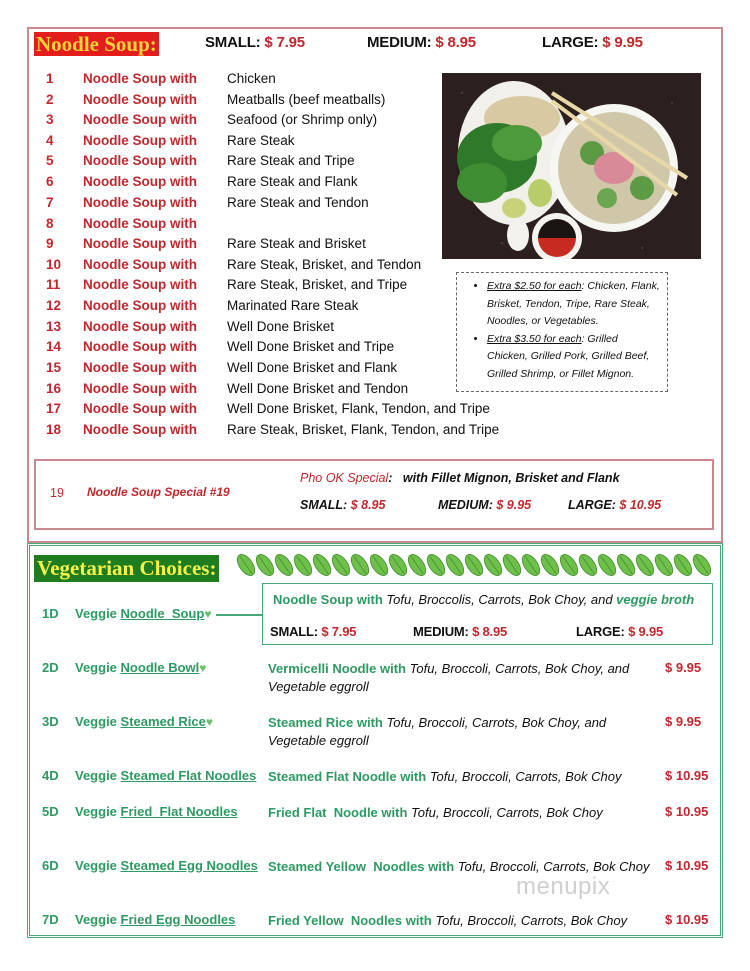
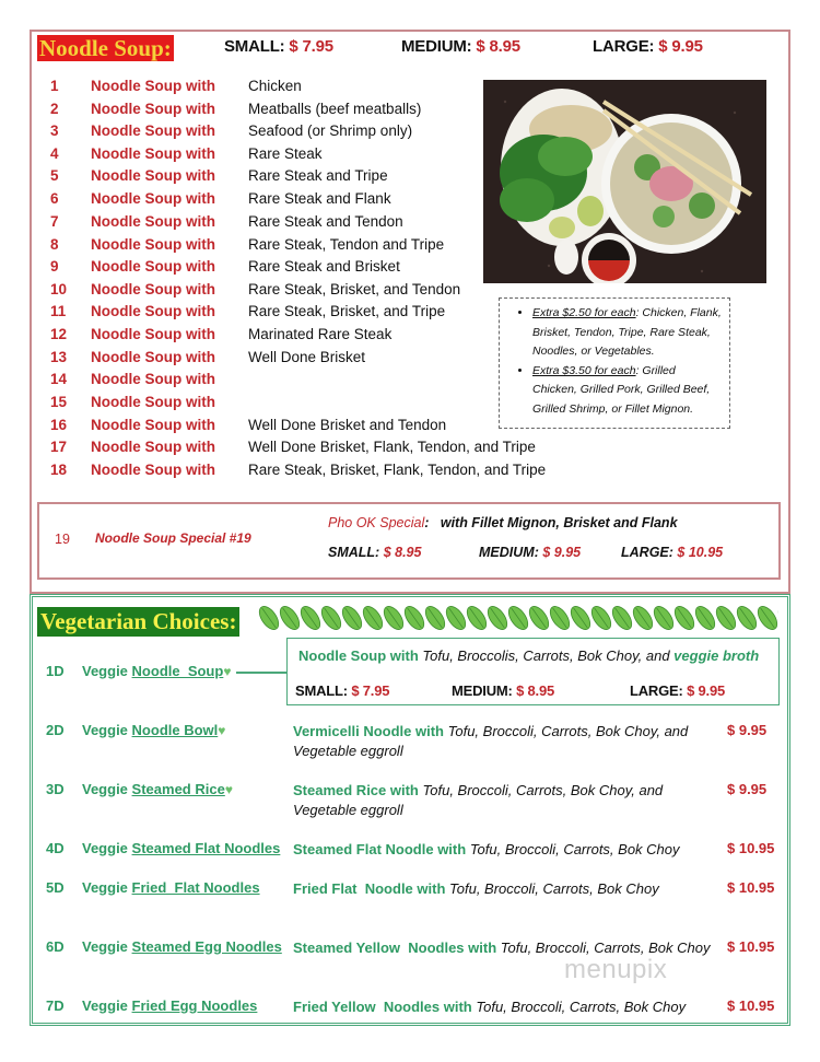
  Noodle Soup:
  SMALL: $ 7.95
  MEDIUM: $ 8.95
  LARGE: $ 9.95
  1
  Noodle Soup with
  Chicken
  2
  Noodle Soup with
  Meatballs (beef meatballs)
  3
  Noodle Soup with
  Seafood (or Shrimp only)
  4
  Noodle Soup with
  Rare Steak
  5
  Noodle Soup with
  Rare Steak and Tripe
  6
  Noodle Soup with
  Rare Steak and Flank
  7
  Noodle Soup with
  Rare Steak and Tendon
  8
  Noodle Soup with
+ Rare Steak, Tendon and Tripe
  9
  Noodle Soup with
  Rare Steak and Brisket
  10
  Noodle Soup with
  Rare Steak, Brisket, and Tendon
  11
  Noodle Soup with
  Rare Steak, Brisket, and Tripe
  12
  Noodle Soup with
  Marinated Rare Steak
  13
  Noodle Soup with
  Well Done Brisket
  14
  Noodle Soup with
- Well Done Brisket and Tripe
  15
  Noodle Soup with
- Well Done Brisket and Flank
  16
  Noodle Soup with
  Well Done Brisket and Tendon
  17
  Noodle Soup with
  Well Done Brisket, Flank, Tendon, and Tripe
  18
  Noodle Soup with
  Rare Steak, Brisket, Flank, Tendon, and Tripe
  Extra $2.50 for each: Chicken, Flank, Brisket, Tendon, Tripe, Rare Steak, Noodles, or Vegetables.
  Extra $3.50 for each: Grilled Chicken, Grilled Pork, Grilled Beef, Grilled Shrimp, or Fillet Mignon.
  19
  Noodle Soup Special #19
  Pho OK Special: with Fillet Mignon, Brisket and Flank
  SMALL: $ 8.95
  MEDIUM: $ 9.95
  LARGE: $ 10.95
  Vegetarian Choices:
  Noodle Soup with Tofu, Broccolis, Carrots, Bok Choy, and veggie broth
  SMALL: $ 7.95
  MEDIUM: $ 8.95
  LARGE: $ 9.95
  1D
  Veggie Noodle Soup♥
  2D
  Veggie Noodle Bowl♥
  Vermicelli Noodle with Tofu, Broccoli, Carrots, Bok Choy, and Vegetable eggroll
  $ 9.95
  3D
  Veggie Steamed Rice♥
  Steamed Rice with Tofu, Broccoli, Carrots, Bok Choy, and Vegetable eggroll
  $ 9.95
  4D
  Veggie Steamed Flat Noodles
  Steamed Flat Noodle with Tofu, Broccoli, Carrots, Bok Choy
  $ 10.95
  5D
  Veggie Fried Flat Noodles
  Fried Flat Noodle with Tofu, Broccoli, Carrots, Bok Choy
  $ 10.95
  6D
  Veggie Steamed Egg Noodles
  Steamed Yellow Noodles with Tofu, Broccoli, Carrots, Bok Choy
  $ 10.95
  7D
  Veggie Fried Egg Noodles
  Fried Yellow Noodles with Tofu, Broccoli, Carrots, Bok Choy
  $ 10.95
  menupix
